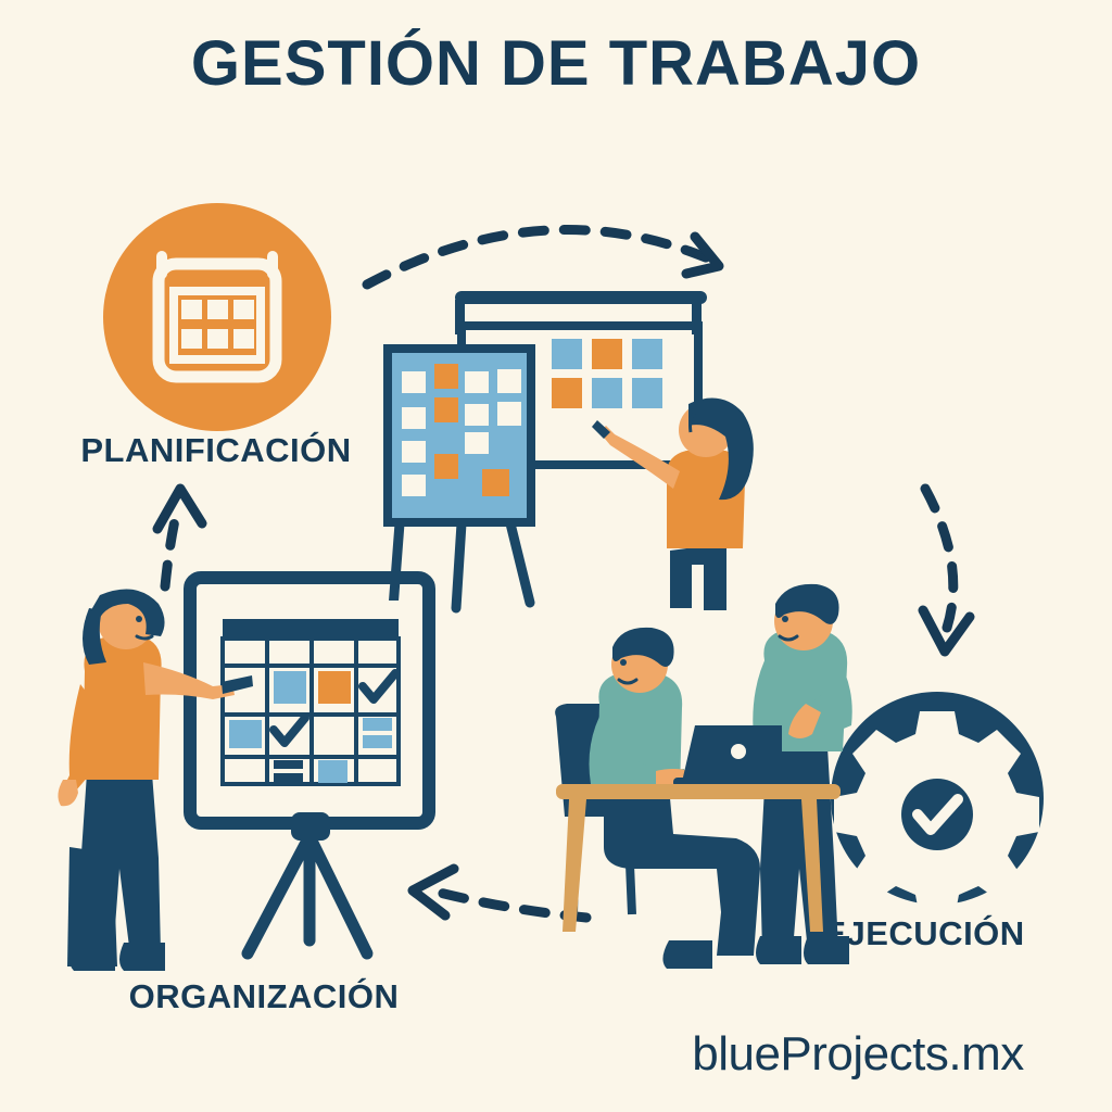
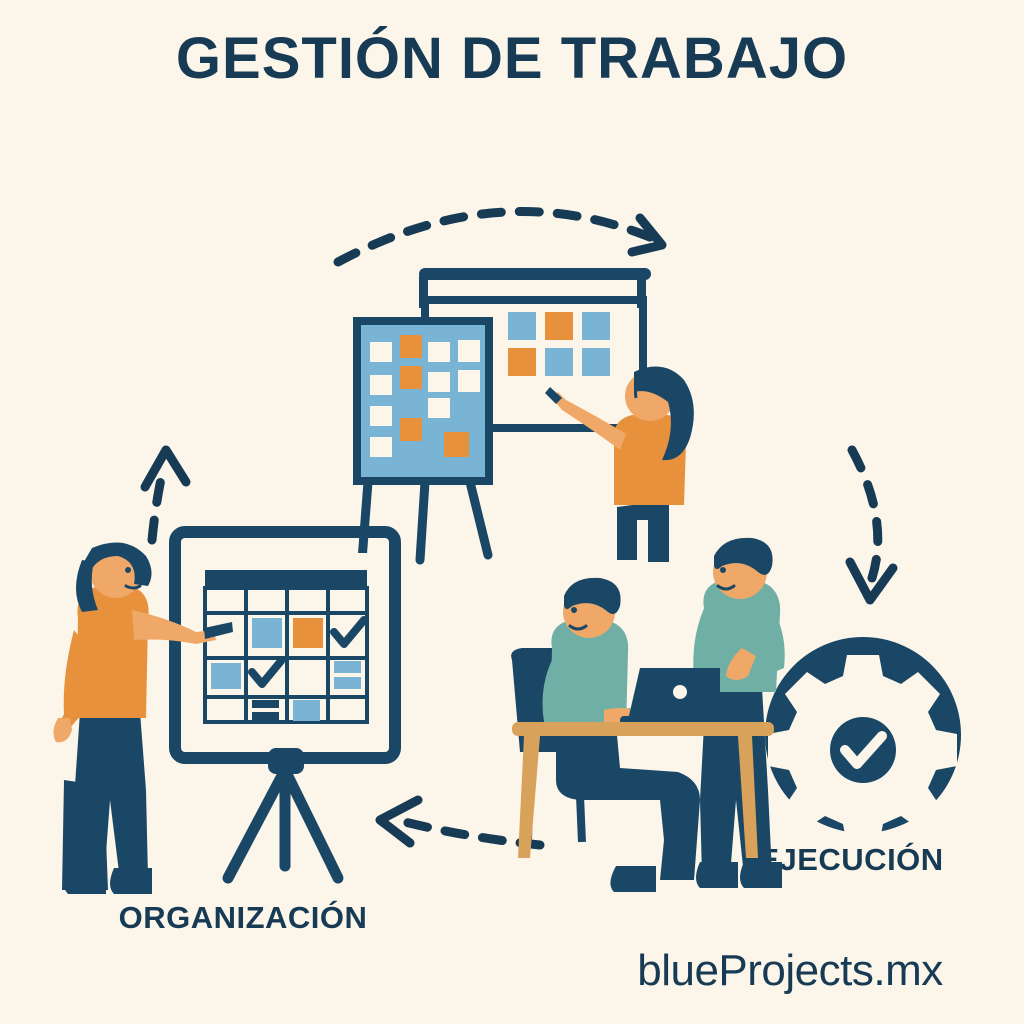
  GESTIÓN DE TRABAJO
- PLANIFICACIÓN
  ORGANIZACIÓN
  JECUCIÓN
  blueProjects.mx
